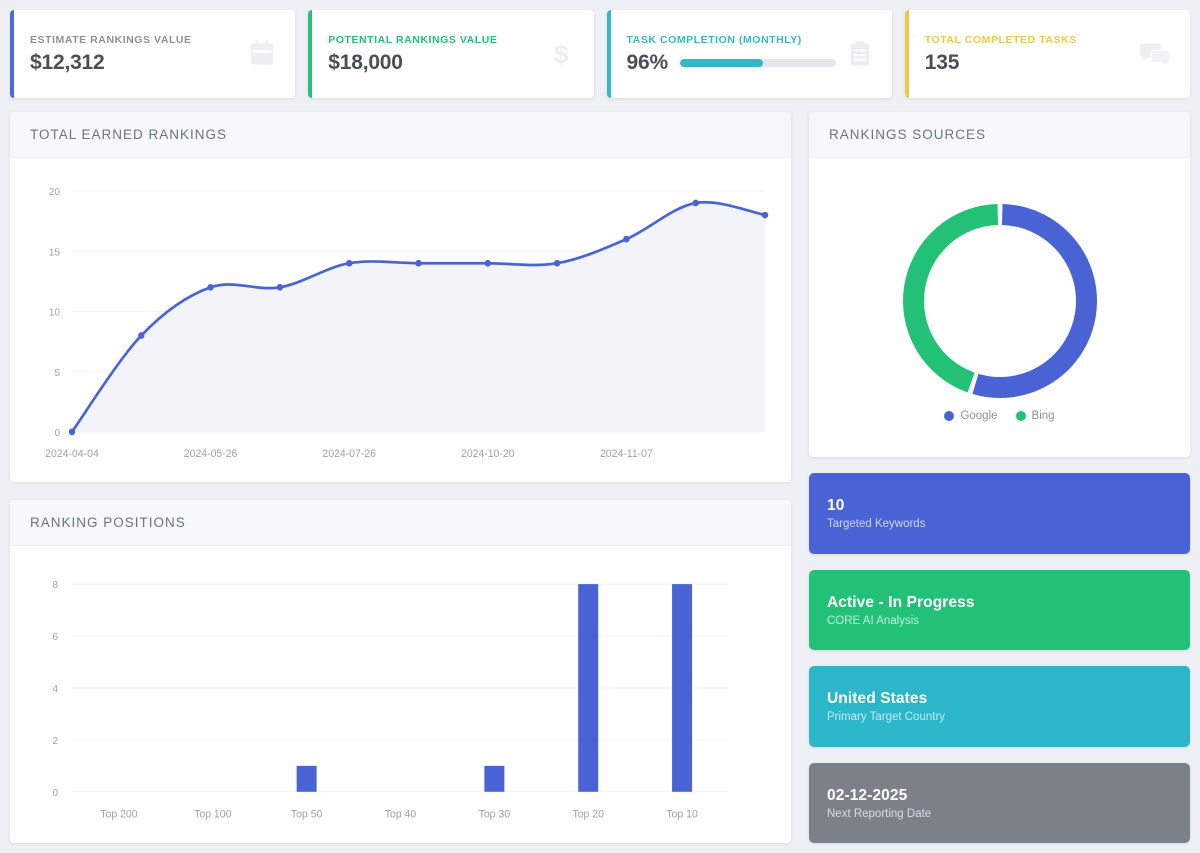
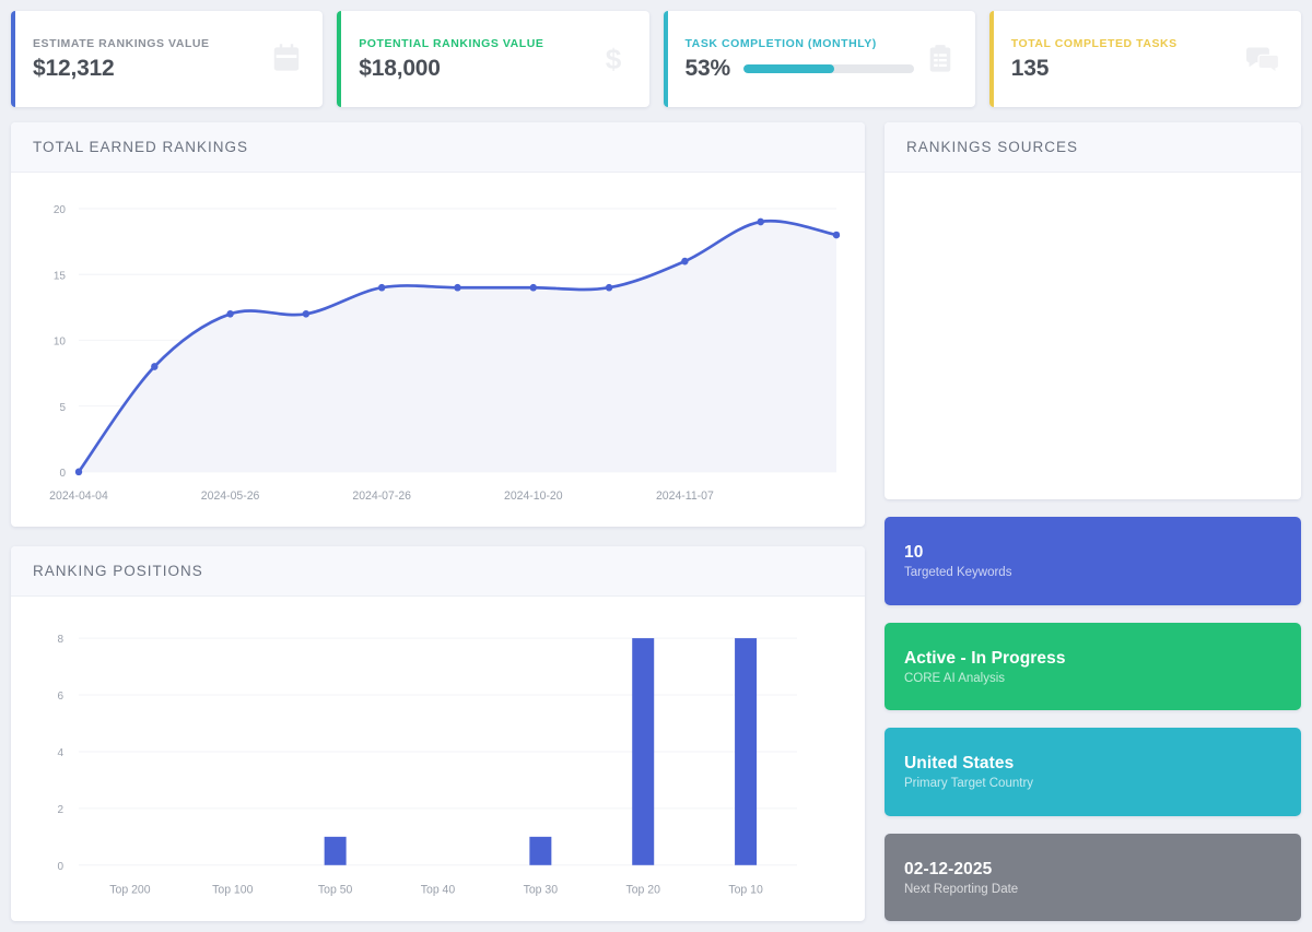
  ESTIMATE RANKINGS VALUE
  $12,312
  POTENTIAL RANKINGS VALUE
  $18,000
  TASK COMPLETION (MONTHLY)
- 96%
+ 53%
  TOTAL COMPLETED TASKS
  135
  TOTAL EARNED RANKINGS
  0
  5
  10
  15
  20
  2024-04-04
  2024-05-26
  2024-07-26
  2024-10-20
  2024-11-07
  RANKING POSITIONS
  0
  2
  4
  6
  8
  Top 200
  Top 100
  Top 50
  Top 40
  Top 30
  Top 20
  Top 10
  RANKINGS SOURCES
- Google
- Bing
  10
  Targeted Keywords
  Active - In Progress
  CORE AI Analysis
  United States
  Primary Target Country
  02-12-2025
  Next Reporting Date
